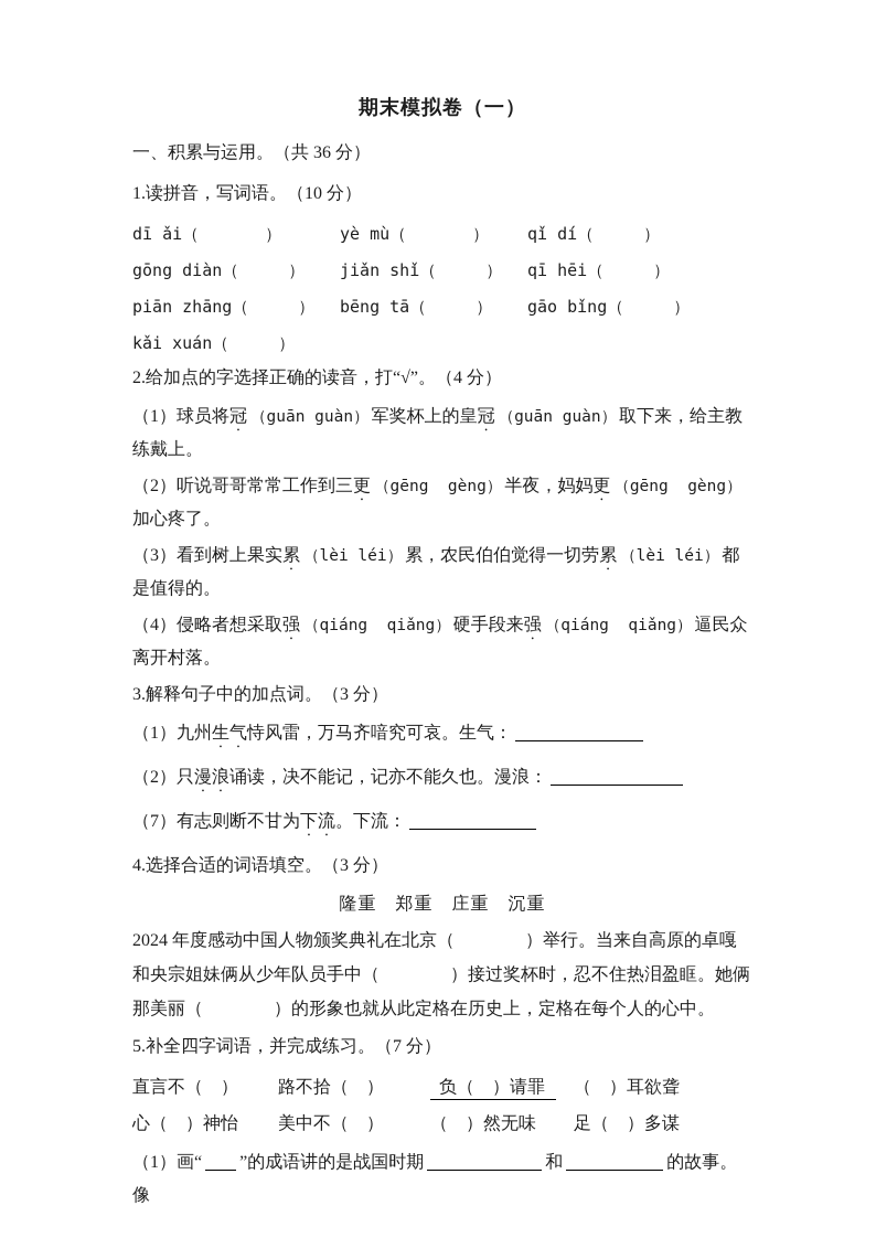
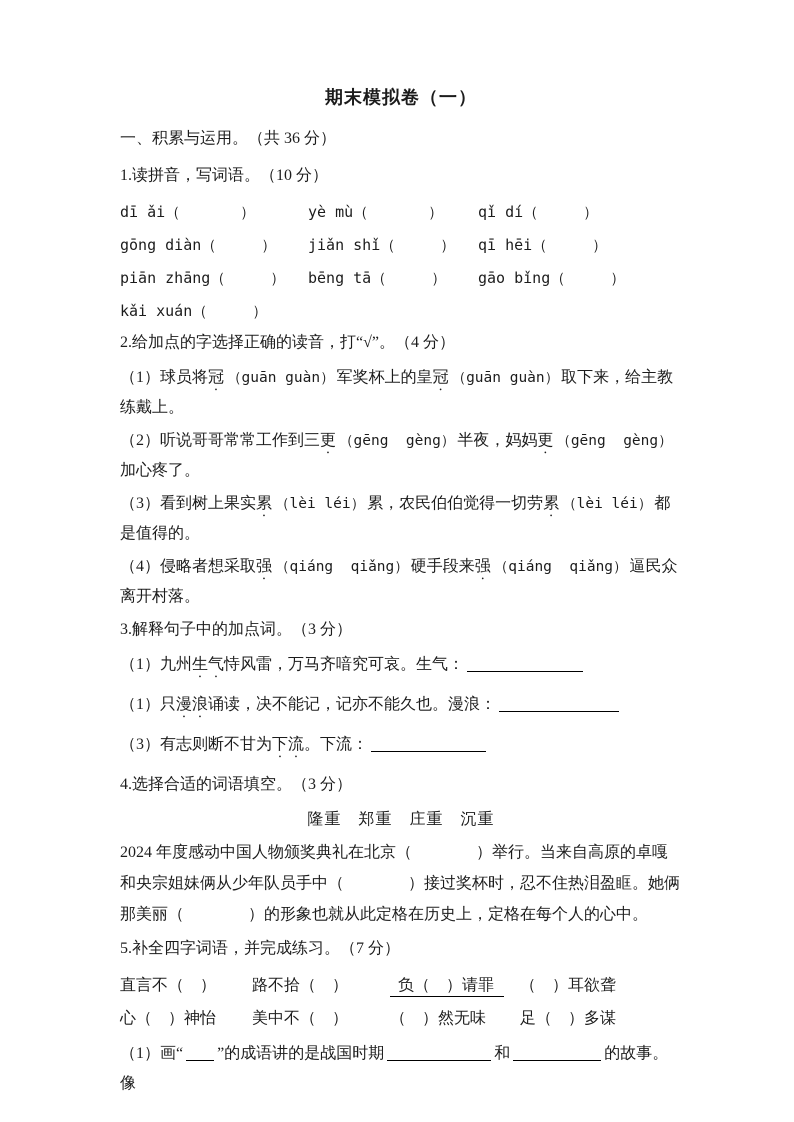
  期末模拟卷（一）
  一、积累与运用。（共 36 分）
  1.读拼音，写词语。（10 分）
  dī ǎi（ ）
  yè mù（ ）
  qǐ dí（ ）
  gōng diàn（ ）
  jiǎn shǐ（ ）
  qī hēi（ ）
  piān zhāng（ ）
  bēng tā（ ）
  gāo bǐng（ ）
  kǎi xuán（ ）
  2.给加点的字选择正确的读音，打“√”。（4 分）
  （1）球员将冠 （guān guàn） 军奖杯上的皇冠 （guān guàn） 取下来，给主教练戴上。
  （2）听说哥哥常常工作到三更 （gēng gèng） 半夜，妈妈更 （gēng gèng）加心疼了。
  （3）看到树上果实累 （lèi léi） 累，农民伯伯觉得一切劳累 （lèi léi） 都是值得的。
  （4）侵略者想采取强 （qiáng qiǎng） 硬手段来强 （qiáng qiǎng） 逼民众离开村落。
  3.解释句子中的加点词。（3 分）
  （1）九州生气恃风雷，万马齐喑究可哀。生气：
- （2）只漫浪诵读，决不能记，记亦不能久也。漫浪：
+ （1）只漫浪诵读，决不能记，记亦不能久也。漫浪：
- （7）有志则断不甘为下流。下流：
+ （3）有志则断不甘为下流。下流：
  4.选择合适的词语填空。（3 分）
  隆重 郑重 庄重 沉重
  2024 年度感动中国人物颁奖典礼在北京（ ）举行。当来自高原的卓嘎和央宗姐妹俩从少年队员手中（ ）接过奖杯时，忍不住热泪盈眶。她俩那美丽（ ）的形象也就从此定格在历史上，定格在每个人的心中。
  5.补全四字词语，并完成练习。（7 分）
  直言不（ ）
  路不拾（ ）
  负（ ）请罪
  （ ）耳欲聋
  心（ ）神怡
  美中不（ ）
  （ ）然无味
  足（ ）多谋
  （1）画“ ”的成语讲的是战国时期 和 的故事。像
